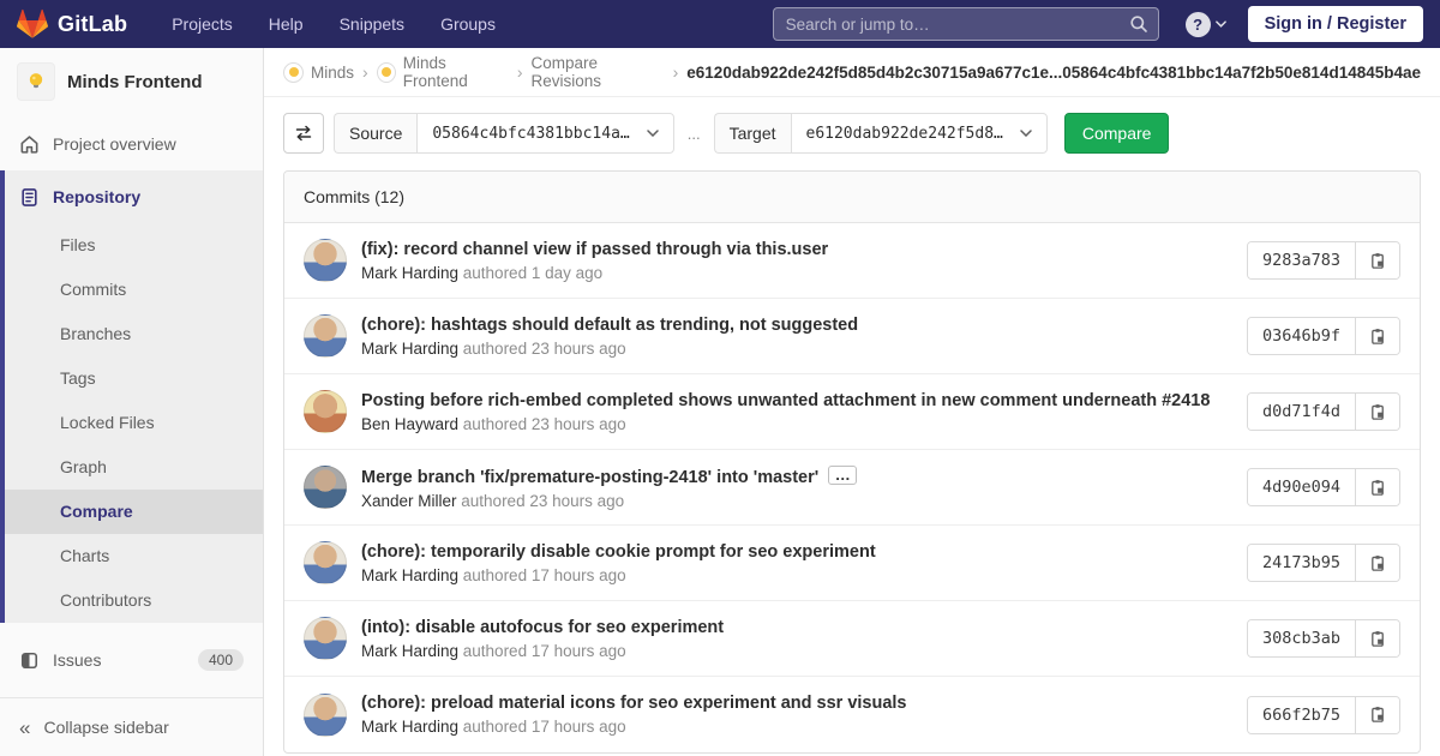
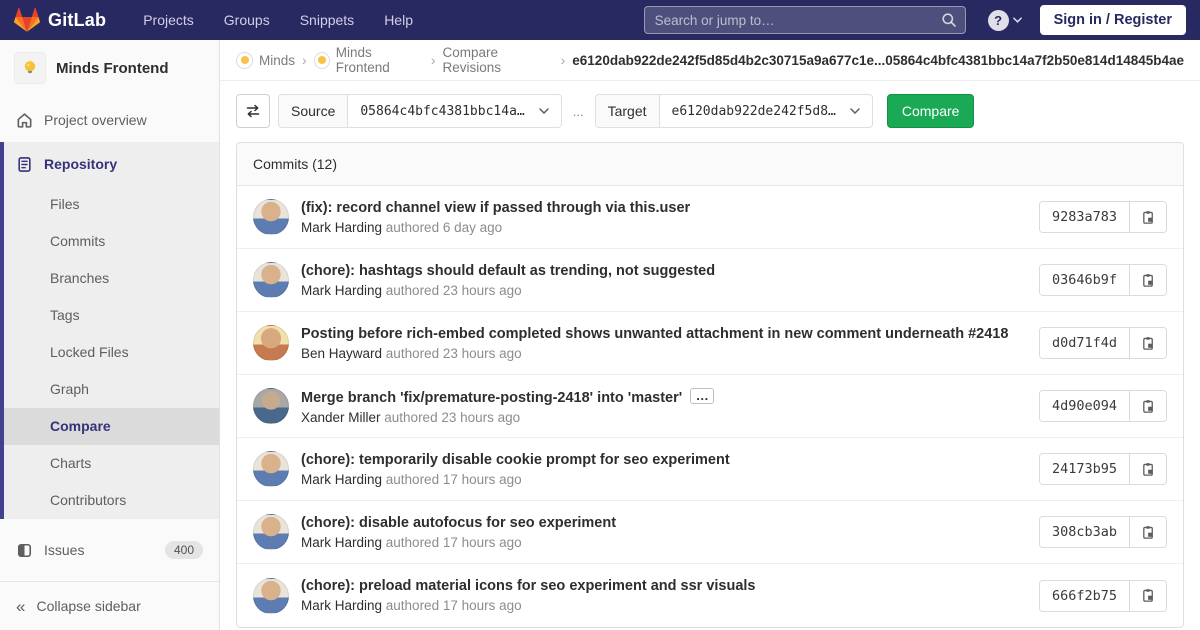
  GitLab
  Projects
- Help
+ Groups
  Snippets
- Groups
+ Help
  Search or jump to…
  ?
  Sign in / Register
  Minds Frontend
  Project overview
  Repository
  Files
  Commits
  Branches
  Tags
  Locked Files
  Graph
  Compare
  Charts
  Contributors
  Issues
  400
  «
  Collapse sidebar
  Minds
  Minds Frontend
  Compare Revisions
  e6120dab922de242f5d85d4b2c30715a9a677c1e...05864c4bfc4381bbc14a7f2b50e814d14845b4ae
  Source
  05864c4bfc4381bbc14a…
  ...
  Target
  e6120dab922de242f5d8…
  Compare
  Commits (12)
  (fix): record channel view if passed through via this.user
- Mark Harding authored 1 day ago
+ Mark Harding authored 6 day ago
  9283a783
  (chore): hashtags should default as trending, not suggested
  Mark Harding authored 23 hours ago
  03646b9f
  Posting before rich-embed completed shows unwanted attachment in new comment underneath #2418
  Ben Hayward authored 23 hours ago
  d0d71f4d
  Merge branch 'fix/premature-posting-2418' into 'master' …
  Xander Miller authored 23 hours ago
  4d90e094
  (chore): temporarily disable cookie prompt for seo experiment
  Mark Harding authored 17 hours ago
  24173b95
- (into): disable autofocus for seo experiment
+ (chore): disable autofocus for seo experiment
  Mark Harding authored 17 hours ago
  308cb3ab
  (chore): preload material icons for seo experiment and ssr visuals
  Mark Harding authored 17 hours ago
  666f2b75
